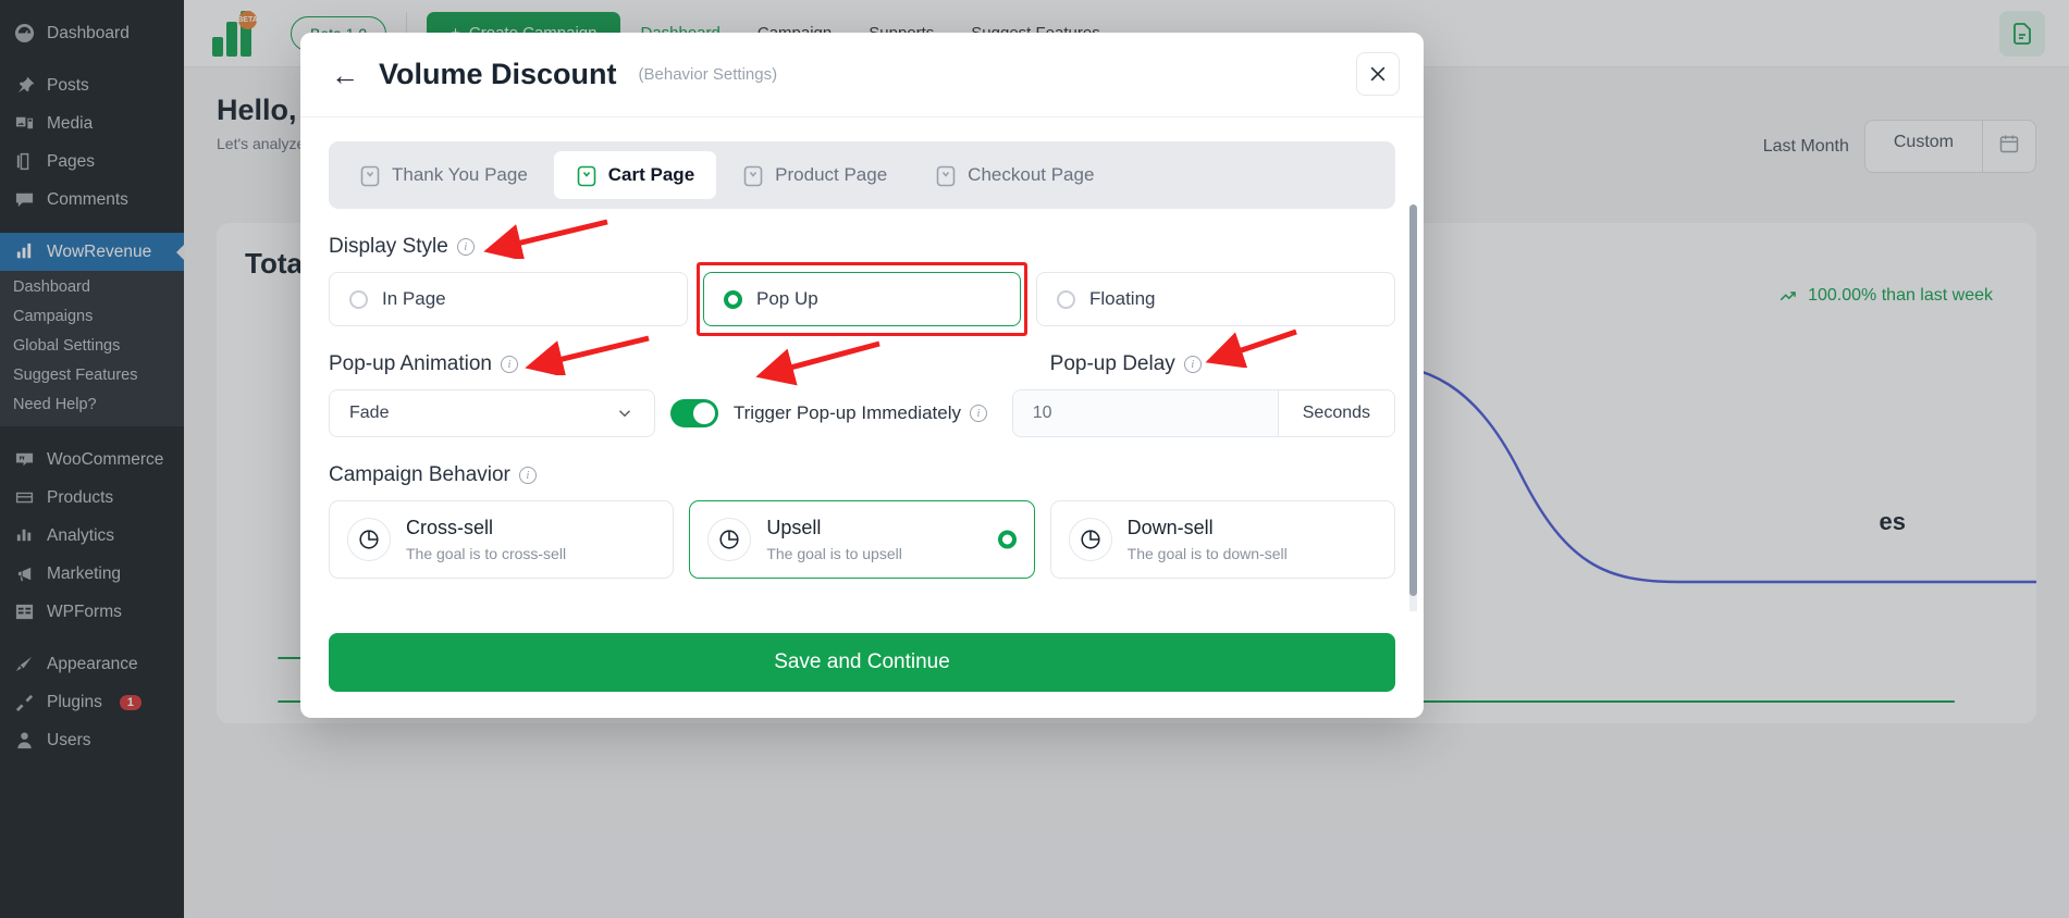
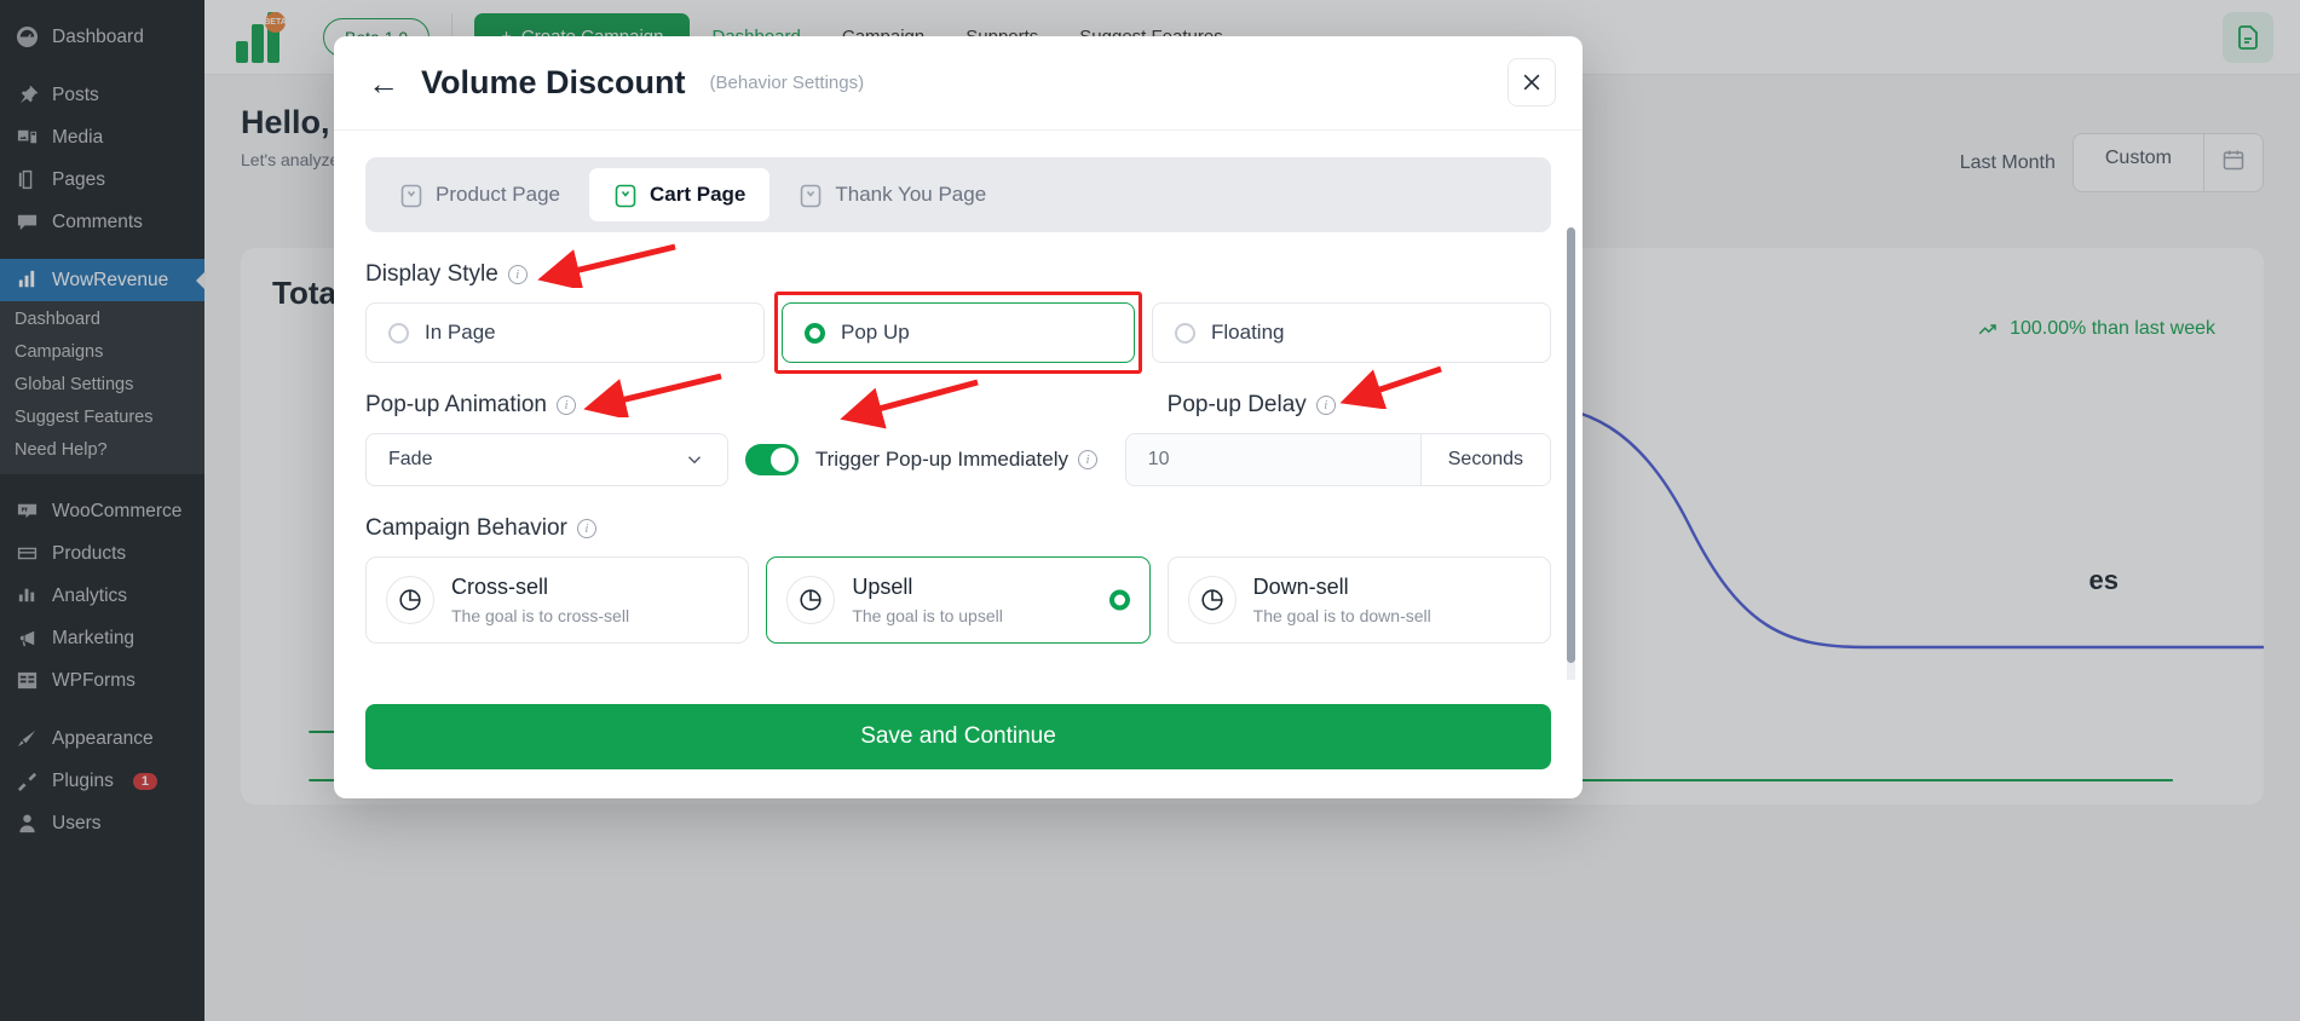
  Dashboard
  Posts
  Media
  Pages
  Comments
  WowRevenue
  Dashboard
  Campaigns
  Global Settings
  Suggest Features
  Need Help?
  WooCommerce
  Products
  Analytics
  Marketing
  WPForms
  Appearance
  Plugins
  1
  Users
  Hello,
  Let's analyz
  Last Month
  Custom
  Tota
  100.00% than last week
  es
  ←
  Volume Discount
  (Behavior Settings)
- Thank You Page
+ Product Page
  Cart Page
- Product Page
+ Thank You Page
- Checkout Page
  Display Style
  i
  In Page
  Pop Up
  Floating
  Pop-up Animation
  i
  Pop-up Delay
  i
  Fade
  Trigger Pop-up Immediately
  i
  10
  Seconds
  Campaign Behavior
  i
  Cross-sell
  The goal is to cross-sell
  Upsell
  The goal is to upsell
  Down-sell
  The goal is to down-sell
  Save and Continue
